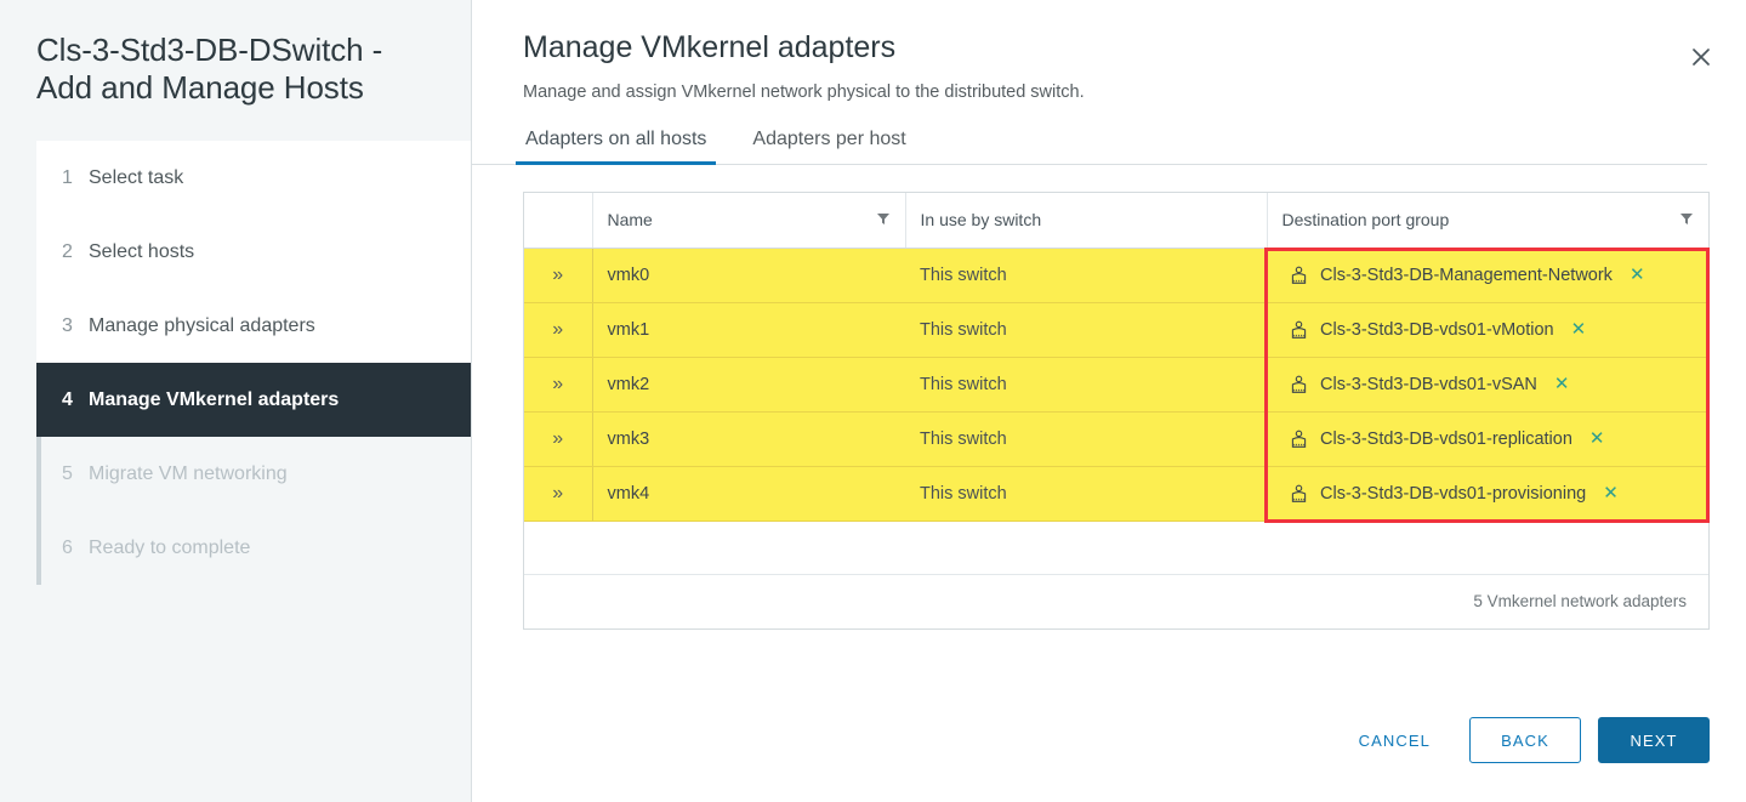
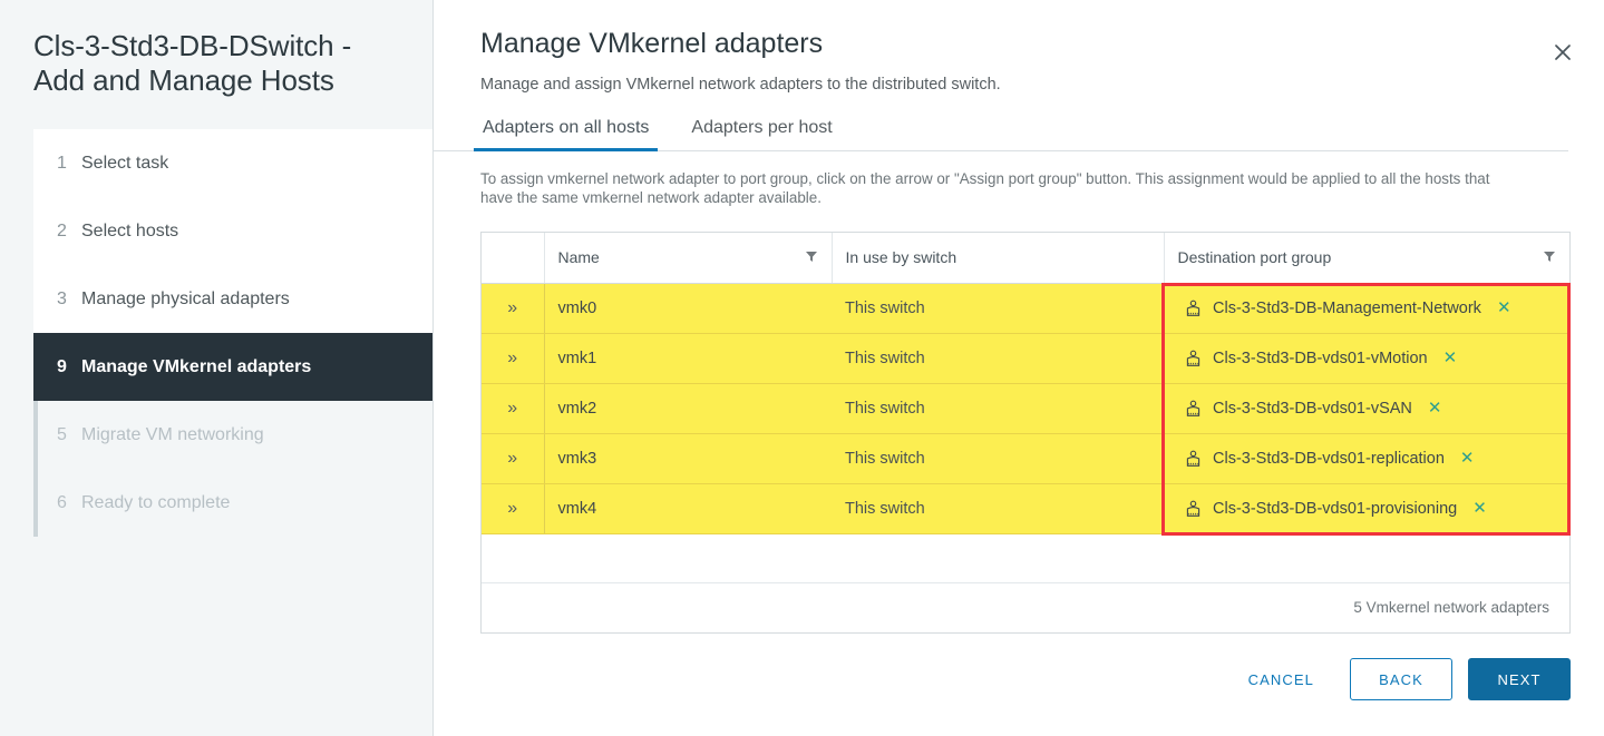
  Cls-3-Std3-DB-DSwitch - Add and Manage Hosts
  1
  Select task
  2
  Select hosts
  3
  Manage physical adapters
- 4
+ 9
  Manage VMkernel adapters
  5
  Migrate VM networking
  6
  Ready to complete
  Manage VMkernel adapters
- Manage and assign VMkernel network physical to the distributed switch.
+ Manage and assign VMkernel network adapters to the distributed switch.
  Adapters on all hosts
  Adapters per host
+ To assign vmkernel network adapter to port group, click on the arrow or "Assign port group" button. This assignment would be applied to all the hosts that have the same vmkernel network adapter available.
  	Name	In use by switch	Destination port group
  »	vmk0	This switch	Cls-3-Std3-DB-Management-Network ✕
  »	vmk1	This switch	Cls-3-Std3-DB-vds01-vMotion ✕
  »	vmk2	This switch	Cls-3-Std3-DB-vds01-vSAN ✕
  »	vmk3	This switch	Cls-3-Std3-DB-vds01-replication ✕
  »	vmk4	This switch	Cls-3-Std3-DB-vds01-provisioning ✕
  5 Vmkernel network adapters
  CANCEL
  BACK
  NEXT
